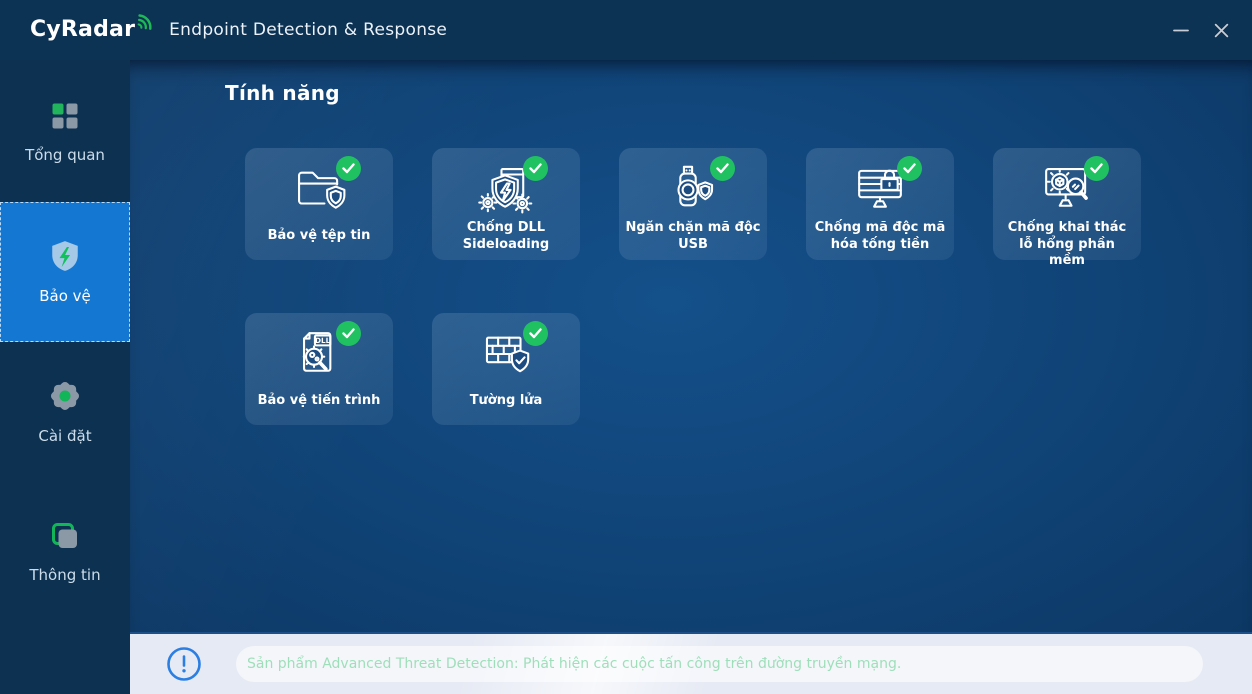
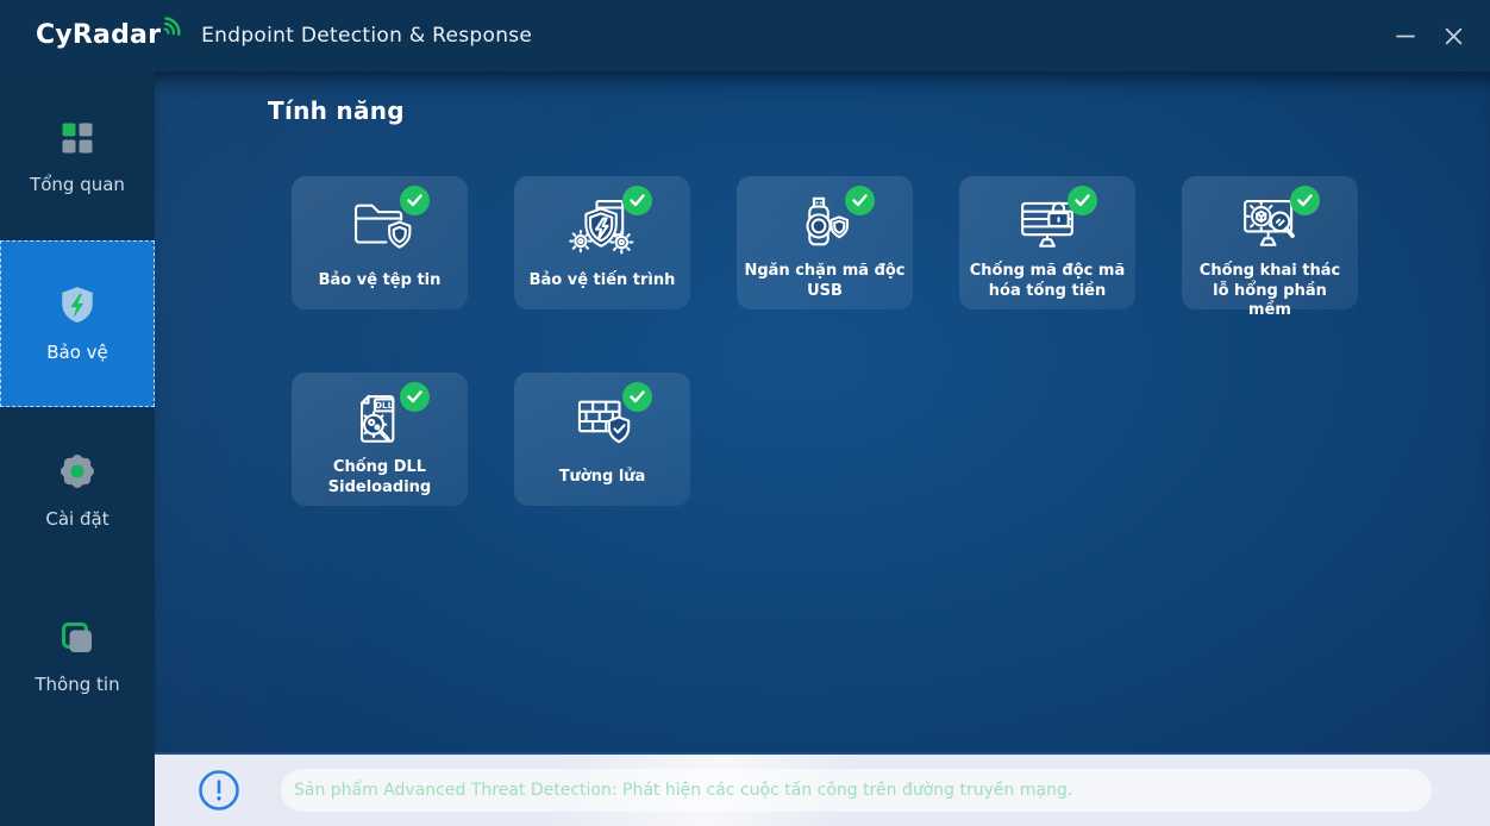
  CyRadar
  Endpoint Detection & Response
  Tổng quan
  Bảo vệ
  Cài đặt
  Thông tin
  Tính năng
  Bảo vệ tệp tin
- Chống DLL Sideloading
+ Bảo vệ tiến trình
  Ngăn chặn mã độc USB
  Chống mã độc mã hóa tống tiền
  Chống khai thác lỗ hổng phần mềm
  DLL
- Bảo vệ tiến trình
+ Chống DLL Sideloading
  Tường lửa
  Sản phẩm Advanced Threat Detection: Phát hiện các cuộc tấn công trên đường truyền mạng.
